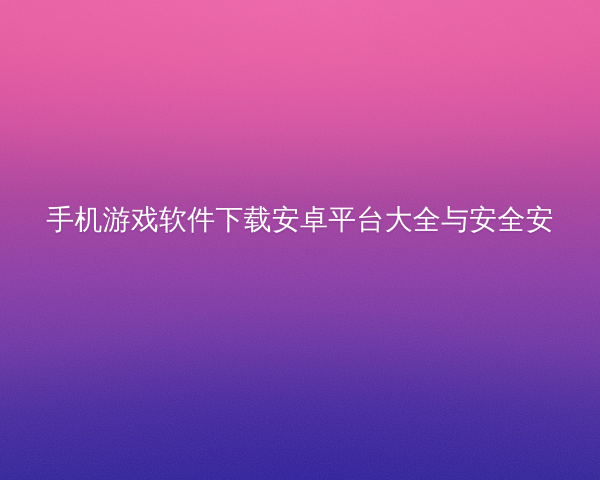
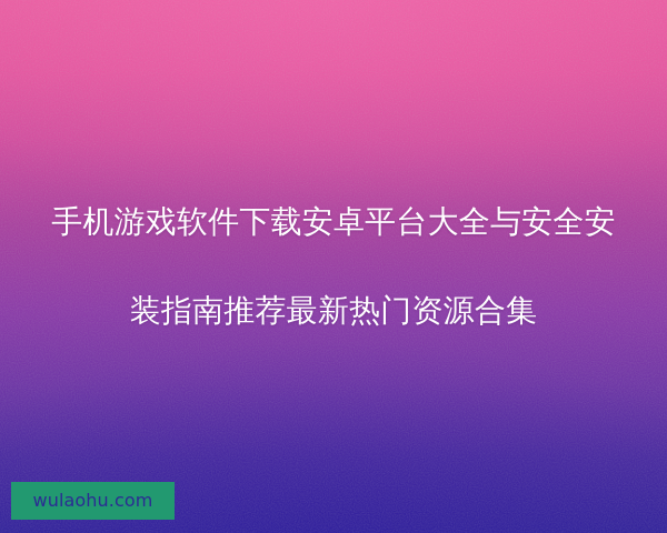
  手机游戏软件下载安卓平台大全与安全安
+ 装指南推荐最新热门资源合集
+ wulaohu.com
